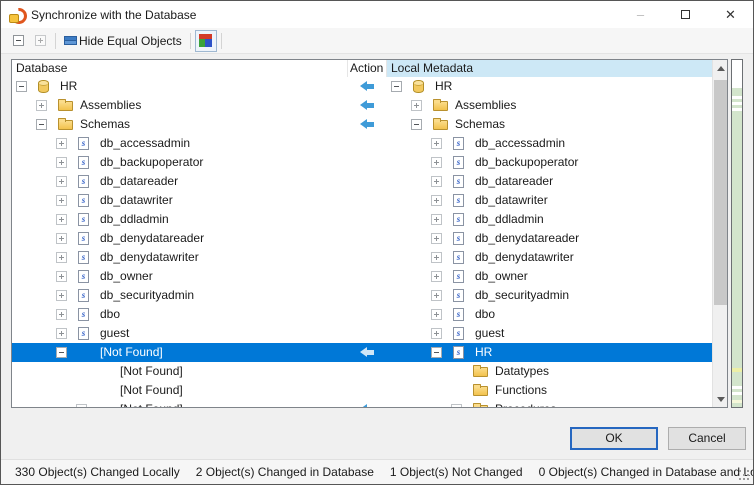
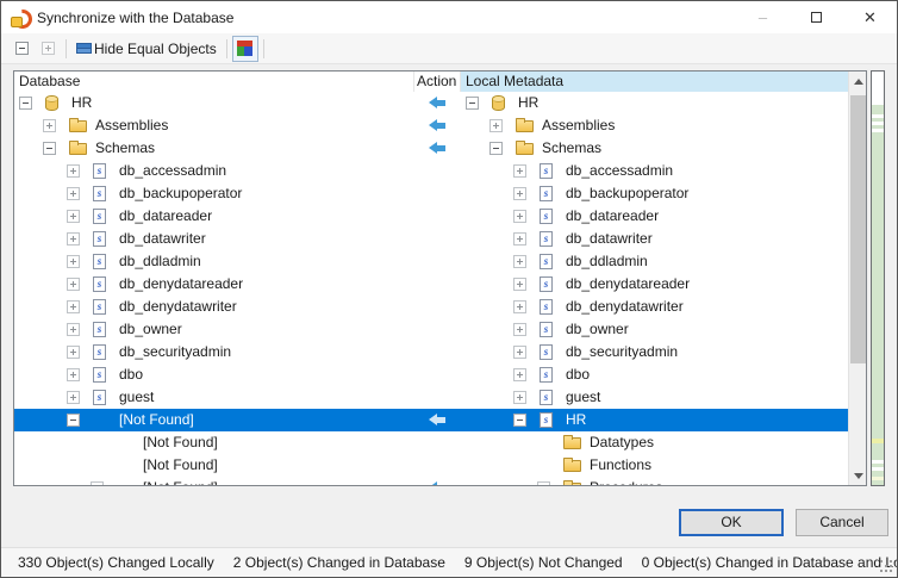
  Synchronize with the Database
  –
  ✕
  Hide Equal Objects
  Database
  Action
  Local Metadata
  HR
  HR
  Assemblies
  Assemblies
  Schemas
  Schemas
  db_accessadmin
  db_accessadmin
  db_backupoperator
  db_backupoperator
  db_datareader
  db_datareader
  db_datawriter
  db_datawriter
  db_ddladmin
  db_ddladmin
  db_denydatareader
  db_denydatareader
  db_denydatawriter
  db_denydatawriter
  db_owner
  db_owner
  db_securityadmin
  db_securityadmin
  dbo
  dbo
  guest
  guest
  [Not Found]
  HR
  [Not Found]
  Datatypes
  [Not Found]
  Functions
  OK
  Cancel
  330 Object(s) Changed Locally
  2 Object(s) Changed in Database
- 1 Object(s) Not Changed
+ 9 Object(s) Not Changed
  0 Object(s) Changed in Database and
